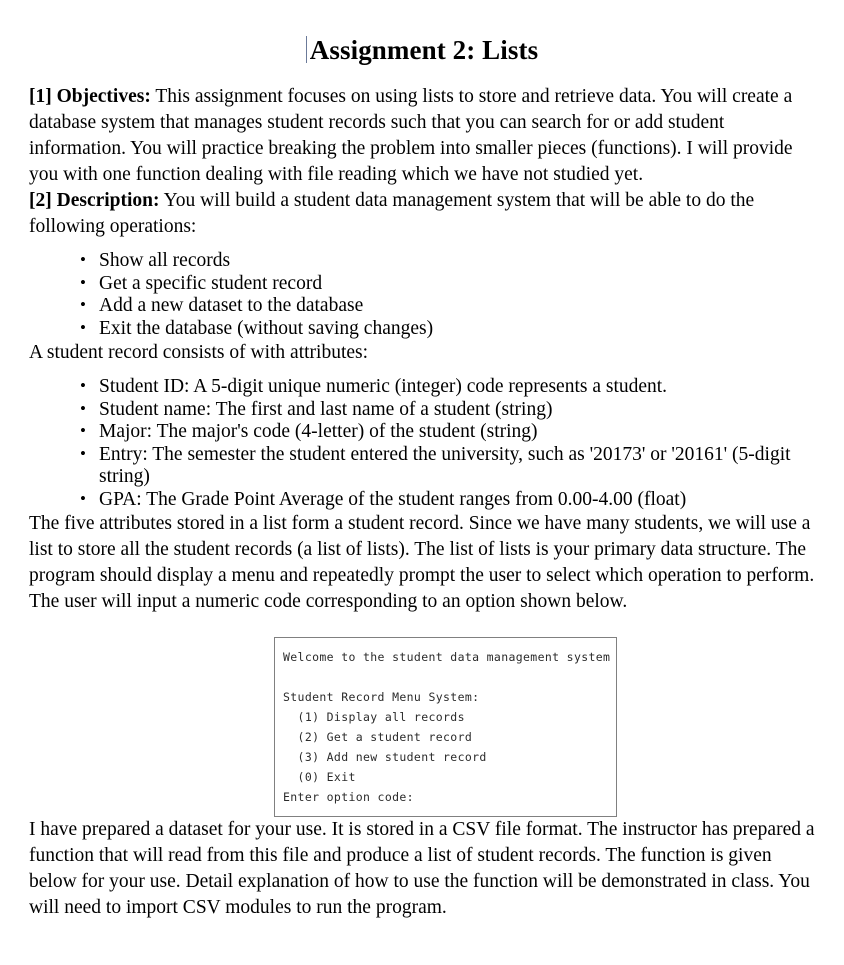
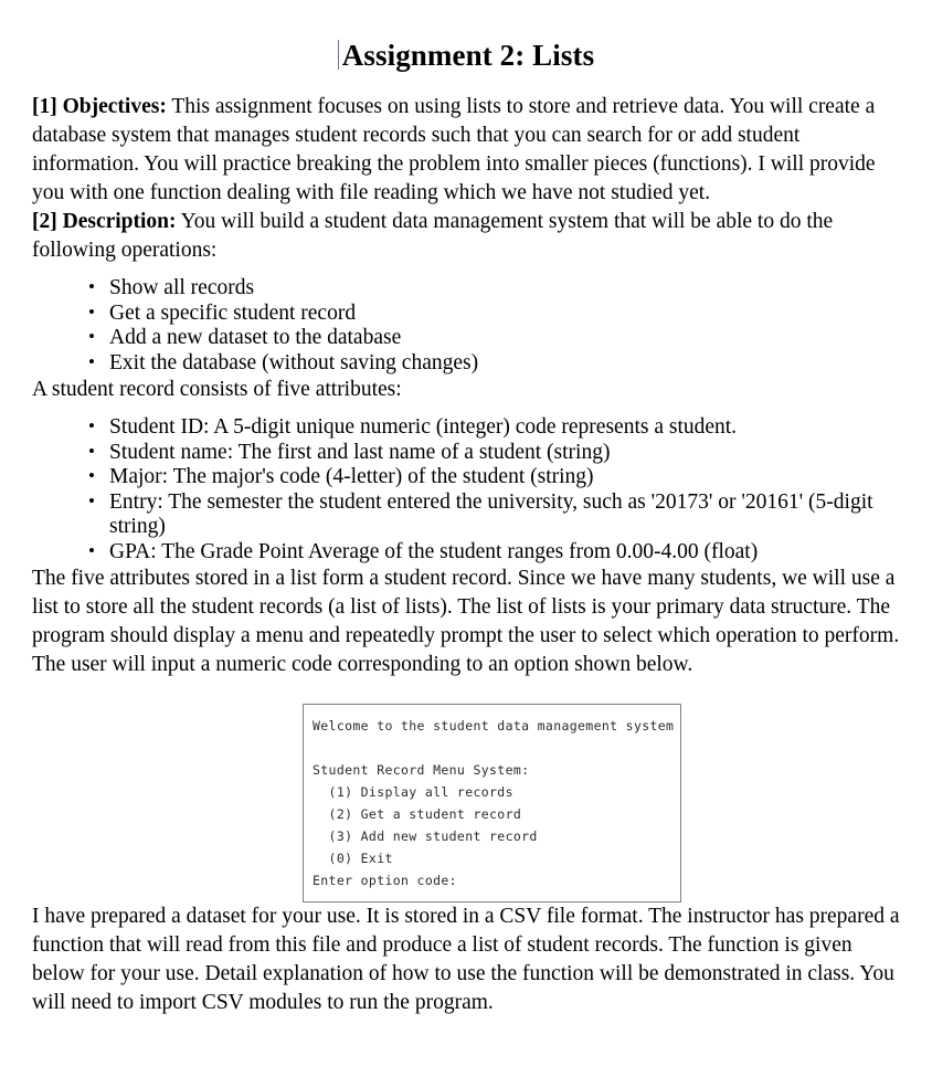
  Assignment 2: Lists
  [1] Objectives: This assignment focuses on using lists to store and retrieve data. You will create a database system that manages student records such that you can search for or add student information. You will practice breaking the problem into smaller pieces (functions). I will provide you with one function dealing with file reading which we have not studied yet.
  [2] Description: You will build a student data management system that will be able to do the following operations:
  Show all records
  Get a specific student record
  Add a new dataset to the database
  Exit the database (without saving changes)
- A student record consists of with attributes:
+ A student record consists of five attributes:
  Student ID: A 5-digit unique numeric (integer) code represents a student.
  Student name: The first and last name of a student (string)
  Major: The major's code (4-letter) of the student (string)
  Entry: The semester the student entered the university, such as '20173' or '20161' (5-digit string)
  GPA: The Grade Point Average of the student ranges from 0.00-4.00 (float)
  The five attributes stored in a list form a student record. Since we have many students, we will use a list to store all the student records (a list of lists). The list of lists is your primary data structure. The program should display a menu and repeatedly prompt the user to select which operation to perform. The user will input a numeric code corresponding to an option shown below.
  Welcome to the student data management system
  Student Record Menu System:
  (1) Display all records
  (2) Get a student record
  (3) Add new student record
  (0) Exit
  Enter option code:
  I have prepared a dataset for your use. It is stored in a CSV file format. The instructor has prepared a function that will read from this file and produce a list of student records. The function is given below for your use. Detail explanation of how to use the function will be demonstrated in class. You will need to import CSV modules to run the program.
